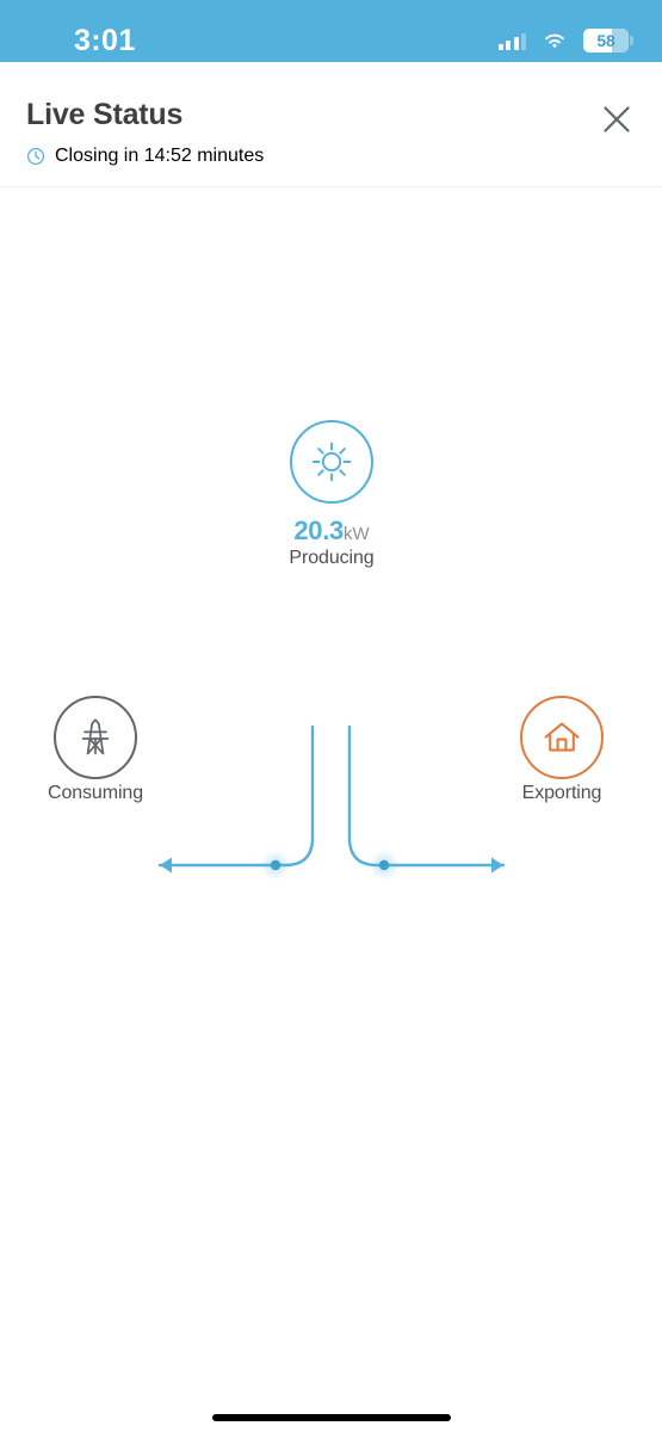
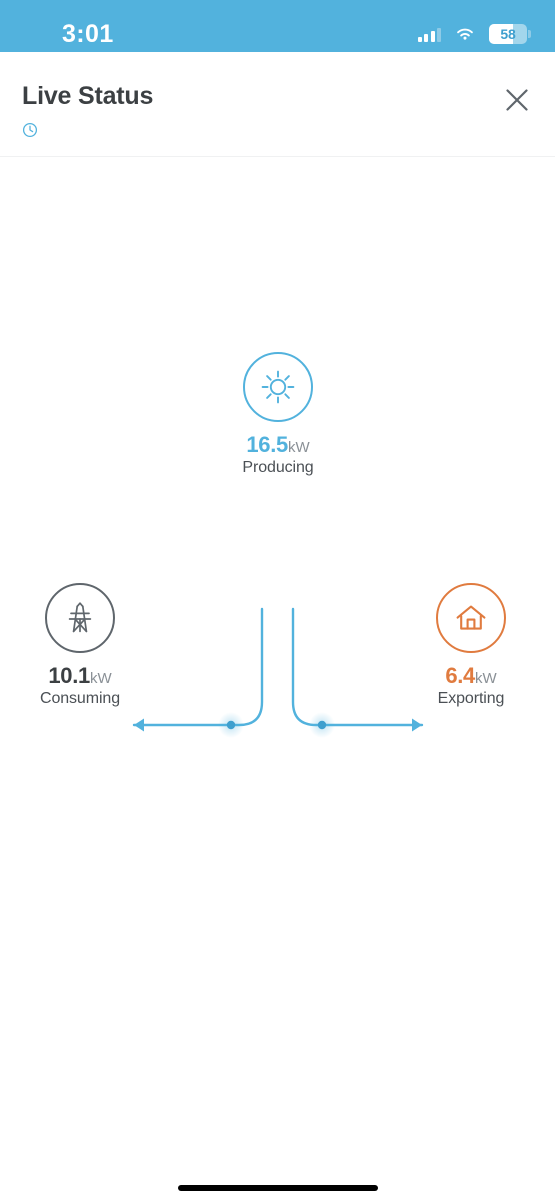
  3:01
  58
  Live Status
- Closing in 14:52 minutes
- 20.3kW
+ 16.5kW
  Producing
+ 10.1kW
  Consuming
+ 6.4kW
  Exporting
